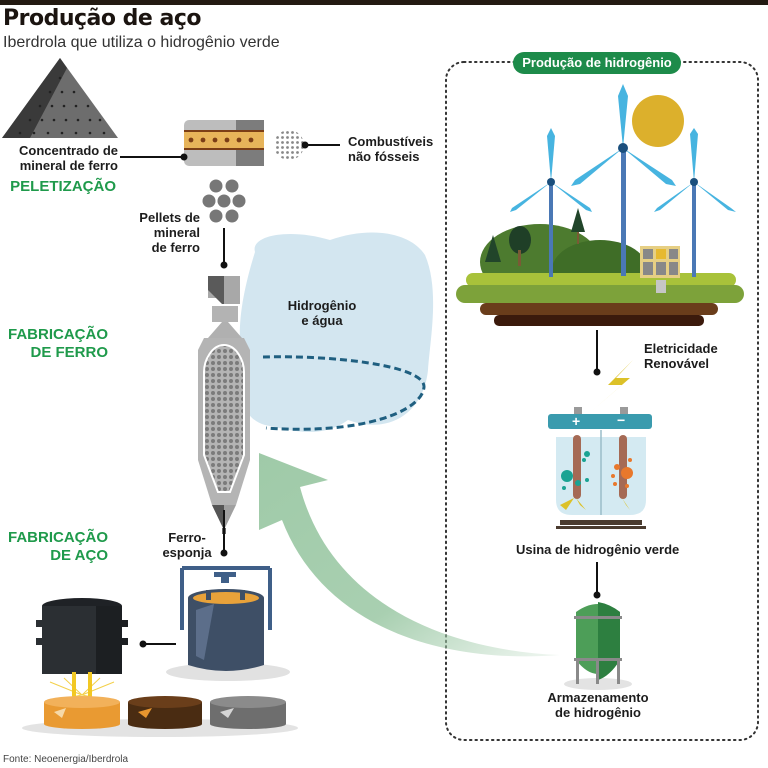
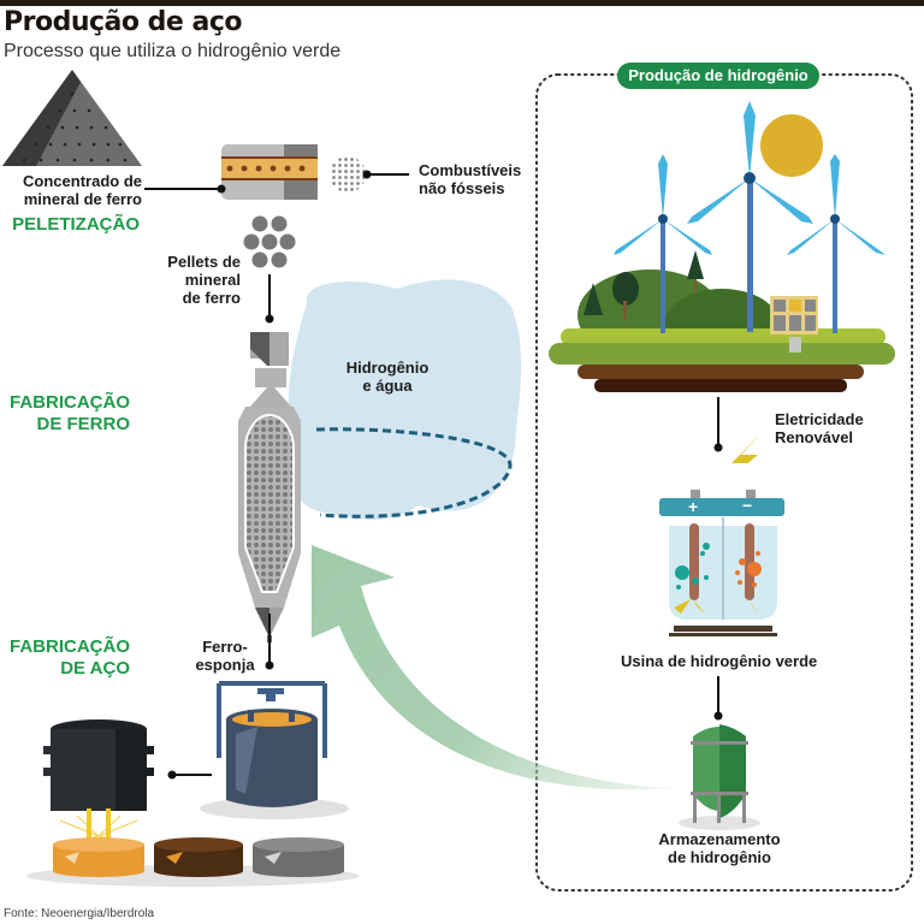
  Produção de aço
- Iberdrola que utiliza o hidrogênio verde
+ Processo que utiliza o hidrogênio verde
  Concentrado de
  mineral de ferro
  PELETIZAÇÃO
  Combustíveis
  não fósseis
  Pellets de
  mineral
  de ferro
  Hidrogênio
  e água
  FABRICAÇÃO
  DE FERRO
  FABRICAÇÃO
  DE AÇO
  Ferro-
  esponja
  Produção de hidrogênio
  Eletricidade
  Renovável
  +
  −
  Usina de hidrogênio verde
  Armazenamento
  de hidrogênio
  Fonte: Neoenergia/Iberdrola
